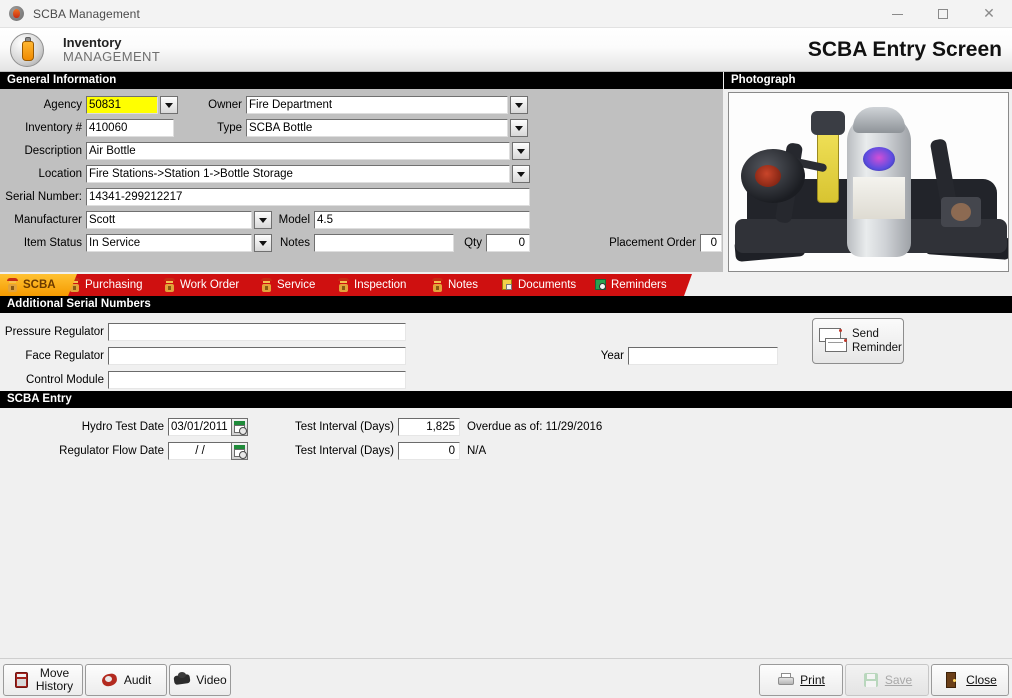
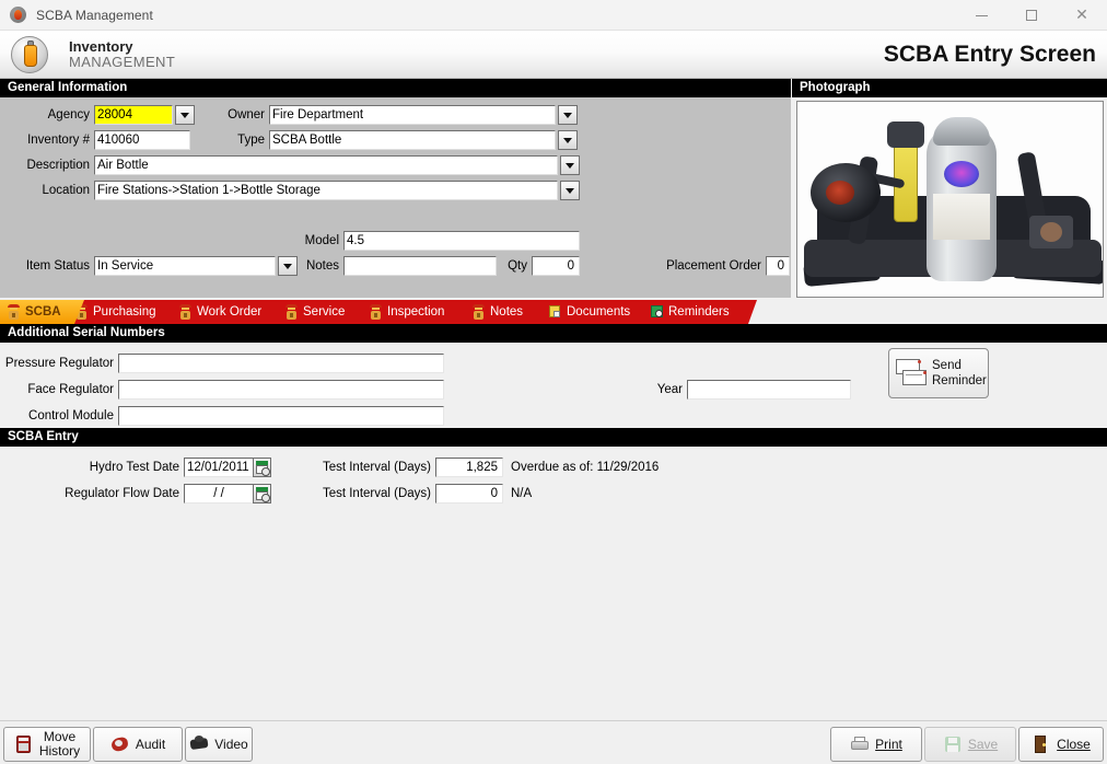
  SCBA Management
  ✕
  Inventory
  MANAGEMENT
  SCBA Entry Screen
  General Information
  Agency
- 50831
+ 28004
  Owner
  Fire Department
  Inventory #
  410060
  Type
  SCBA Bottle
  Description
  Air Bottle
  Location
  Fire Stations->Station 1->Bottle Storage
- Serial Number:
- 14341-299212217
- Manufacturer
- Scott
  Model
  4.5
  Item Status
  In Service
  Notes
  Qty
  0
  Placement Order
  0
  Photograph
  SCBA
  Purchasing
  Work Order
  Service
  Inspection
  Notes
  Documents
  Reminders
  Additional Serial Numbers
  Pressure Regulator
  Face Regulator
  Control Module
  Year
  SCBA Entry
  Hydro Test Date
- 03/01/2011
+ 12/01/2011
  Test Interval (Days)
  1,825
  Overdue as of: 11/29/2016
  Regulator Flow Date
  / /
  Test Interval (Days)
  0
  N/A
  Send
  Reminder
  Move
  History
  Audit
  Video
  Print
  Save
  Close
